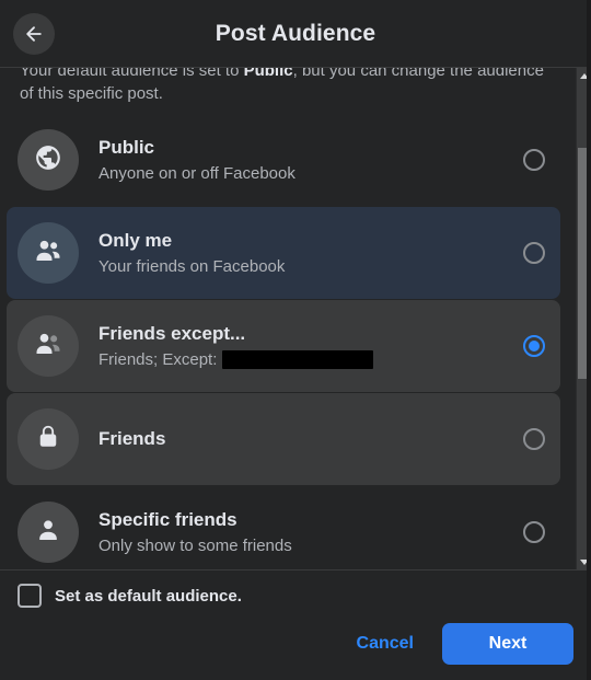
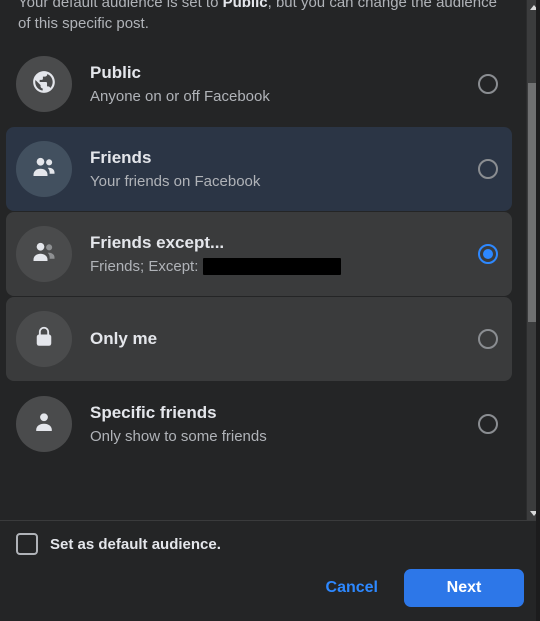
- Post Audience
  Your default audience is set to Public, but you can change the audience of this specific post.
  Public
  Anyone on or off Facebook
- Only me
+ Friends
  Your friends on Facebook
  Friends except...
  Friends; Except:
- Friends
+ Only me
  Specific friends
  Only show to some friends
  Set as default audience.
  Cancel
  Next
